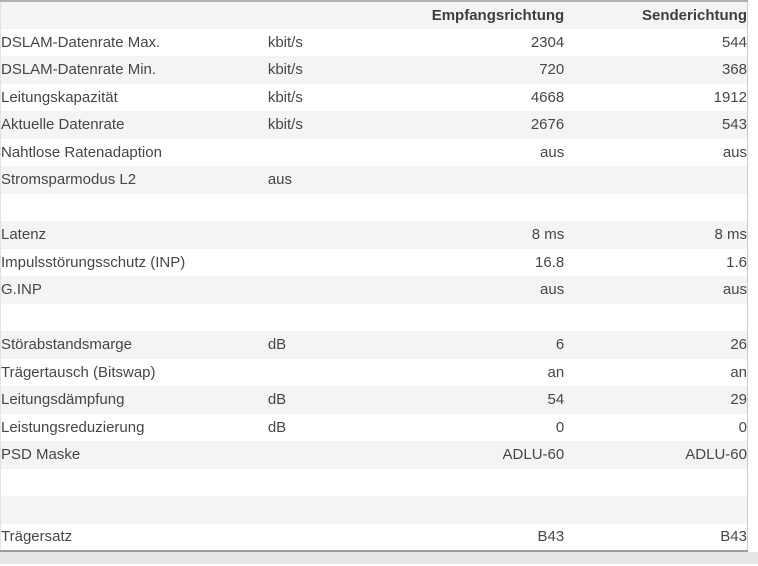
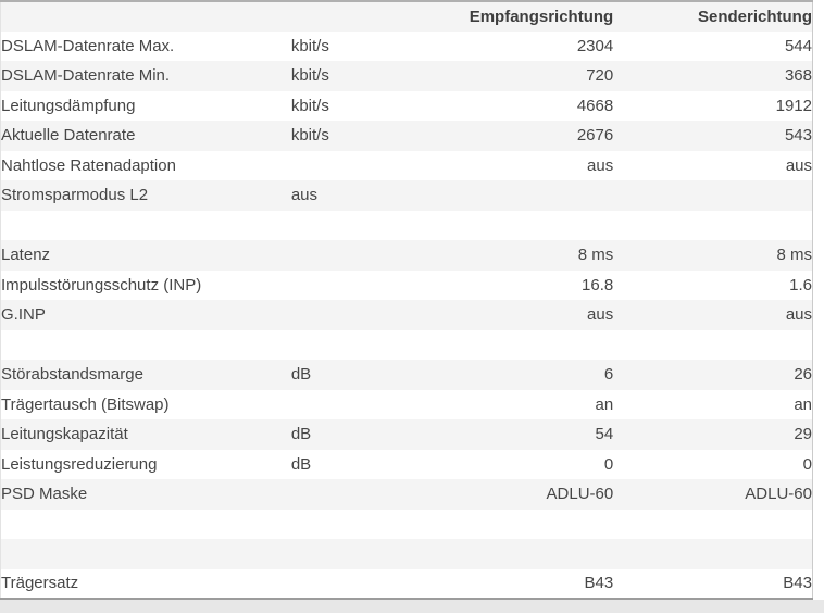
  		Empfangsrichtung	Senderichtung
  DSLAM-Datenrate Max.	kbit/s	2304	544
  DSLAM-Datenrate Min.	kbit/s	720	368
- Leitungskapazität	kbit/s	4668	1912
+ Leitungsdämpfung	kbit/s	4668	1912
  Aktuelle Datenrate	kbit/s	2676	543
  Nahtlose Ratenadaption		aus	aus
  Stromsparmodus L2	aus
  Latenz		8 ms	8 ms
  Impulsstörungsschutz (INP)		16.8	1.6
  G.INP		aus	aus
  Störabstandsmarge	dB	6	26
  Trägertausch (Bitswap)		an	an
- Leitungsdämpfung	dB	54	29
+ Leitungskapazität	dB	54	29
  Leistungsreduzierung	dB	0	0
  PSD Maske		ADLU-60	ADLU-60
  Trägersatz		B43	B43
